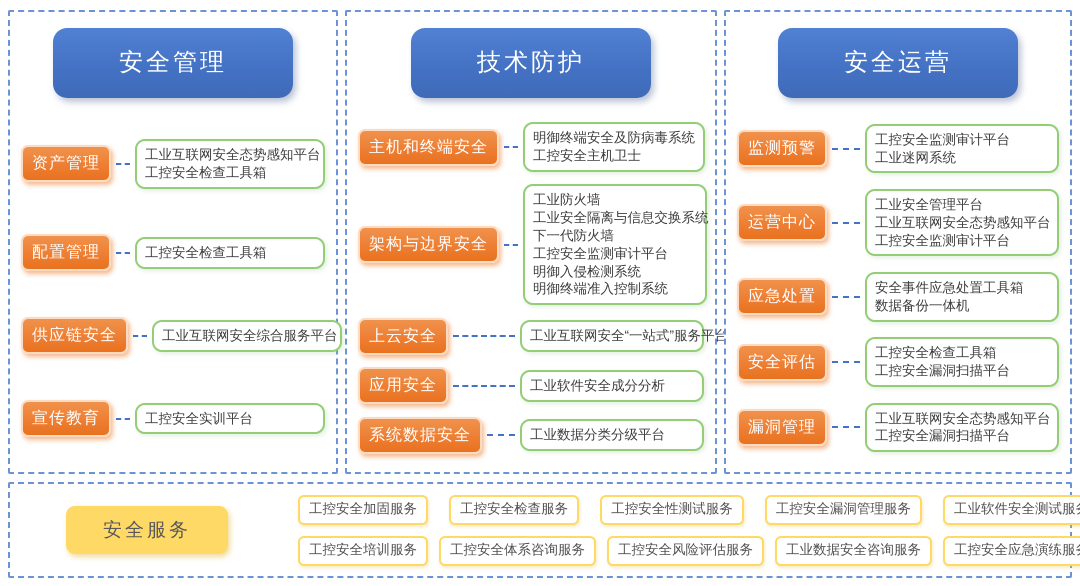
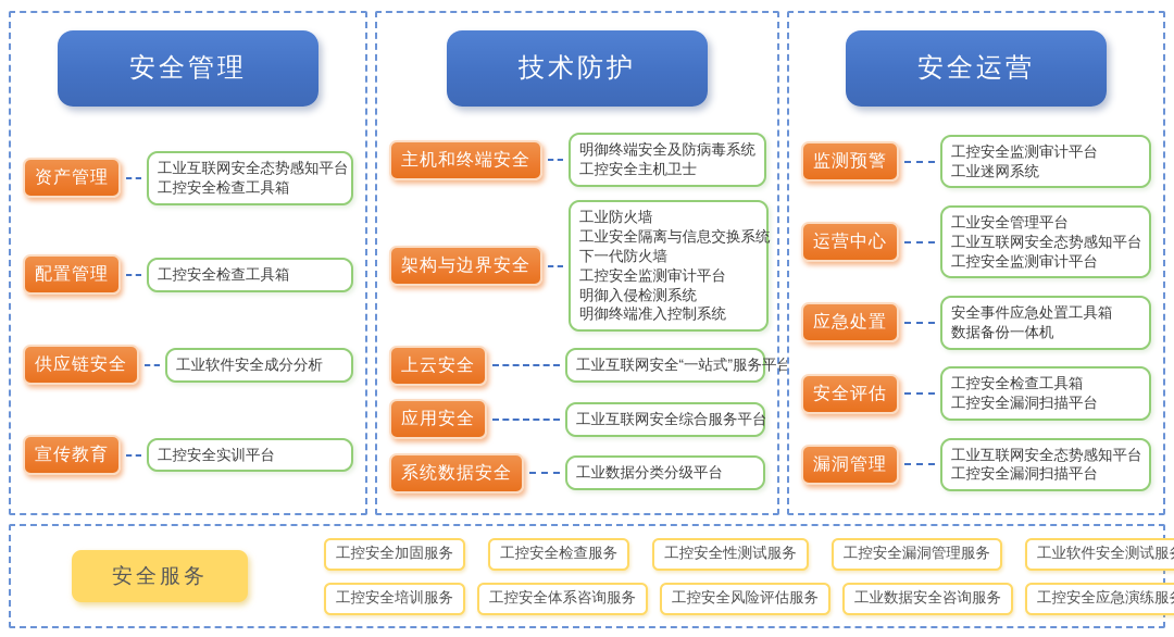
  安全管理
  资产管理
  工业互联网安全态势感知平台
  工控安全检查工具箱
  配置管理
  工控安全检查工具箱
  供应链安全
- 工业互联网安全综合服务平台
+ 工业软件安全成分分析
  宣传教育
  工控安全实训平台
  技术防护
  主机和终端安全
  明御终端安全及防病毒系统
  工控安全主机卫士
  架构与边界安全
  工业防火墙
  工业安全隔离与信息交换系统
  下一代防火墙
  工控安全监测审计平台
  明御入侵检测系统
  明御终端准入控制系统
  上云安全
  工业互联网安全“一站式”服务平台
  应用安全
- 工业软件安全成分分析
+ 工业互联网安全综合服务平台
  系统数据安全
  工业数据分类分级平台
  安全运营
  监测预警
  工控安全监测审计平台
  工业迷网系统
  运营中心
  工业安全管理平台
  工业互联网安全态势感知平台
  工控安全监测审计平台
  应急处置
  安全事件应急处置工具箱
  数据备份一体机
  安全评估
  工控安全检查工具箱
  工控安全漏洞扫描平台
  漏洞管理
  工业互联网安全态势感知平台
  工控安全漏洞扫描平台
  安全服务
  工控安全加固服务
  工控安全检查服务
  工控安全性测试服务
  工控安全漏洞管理服务
  工业软件安全测试服
  工控安全培训服务
  工控安全体系咨询服务
  工控安全风险评估服务
  工业数据安全咨询服务
  工控安全应急演练服
